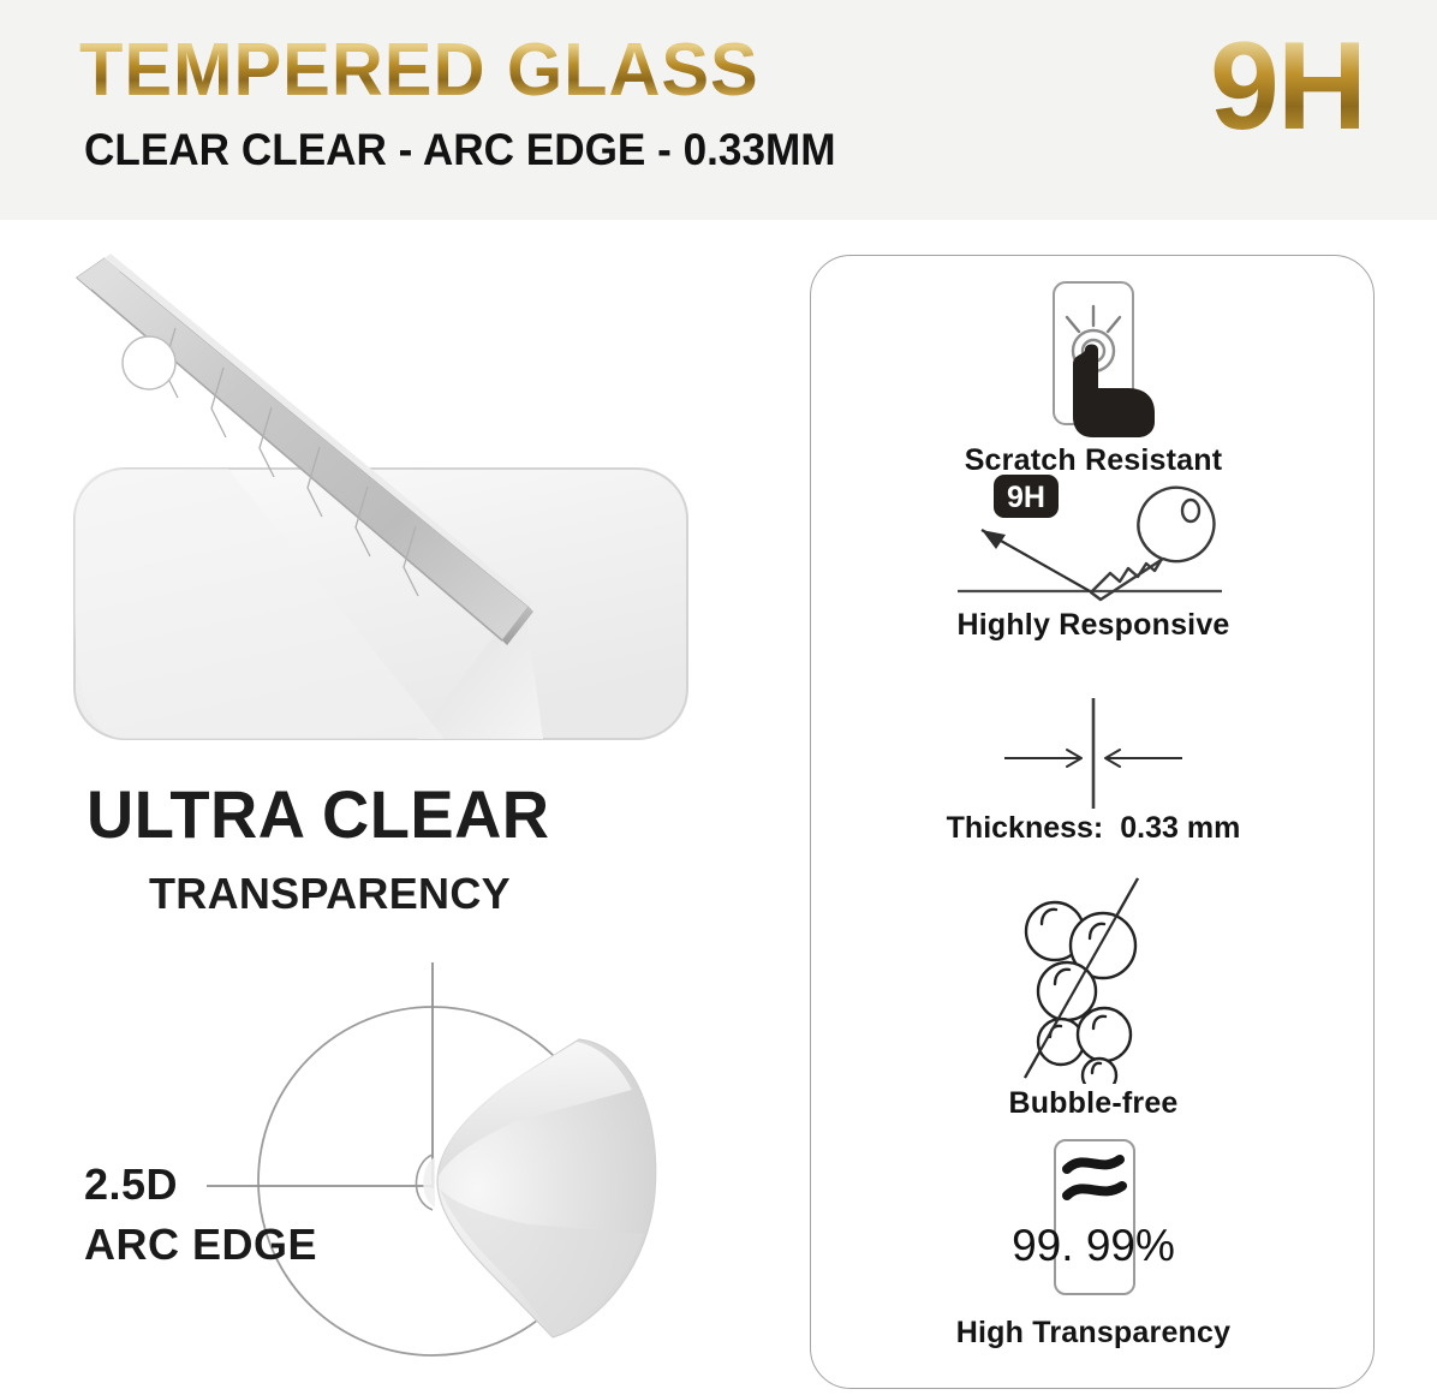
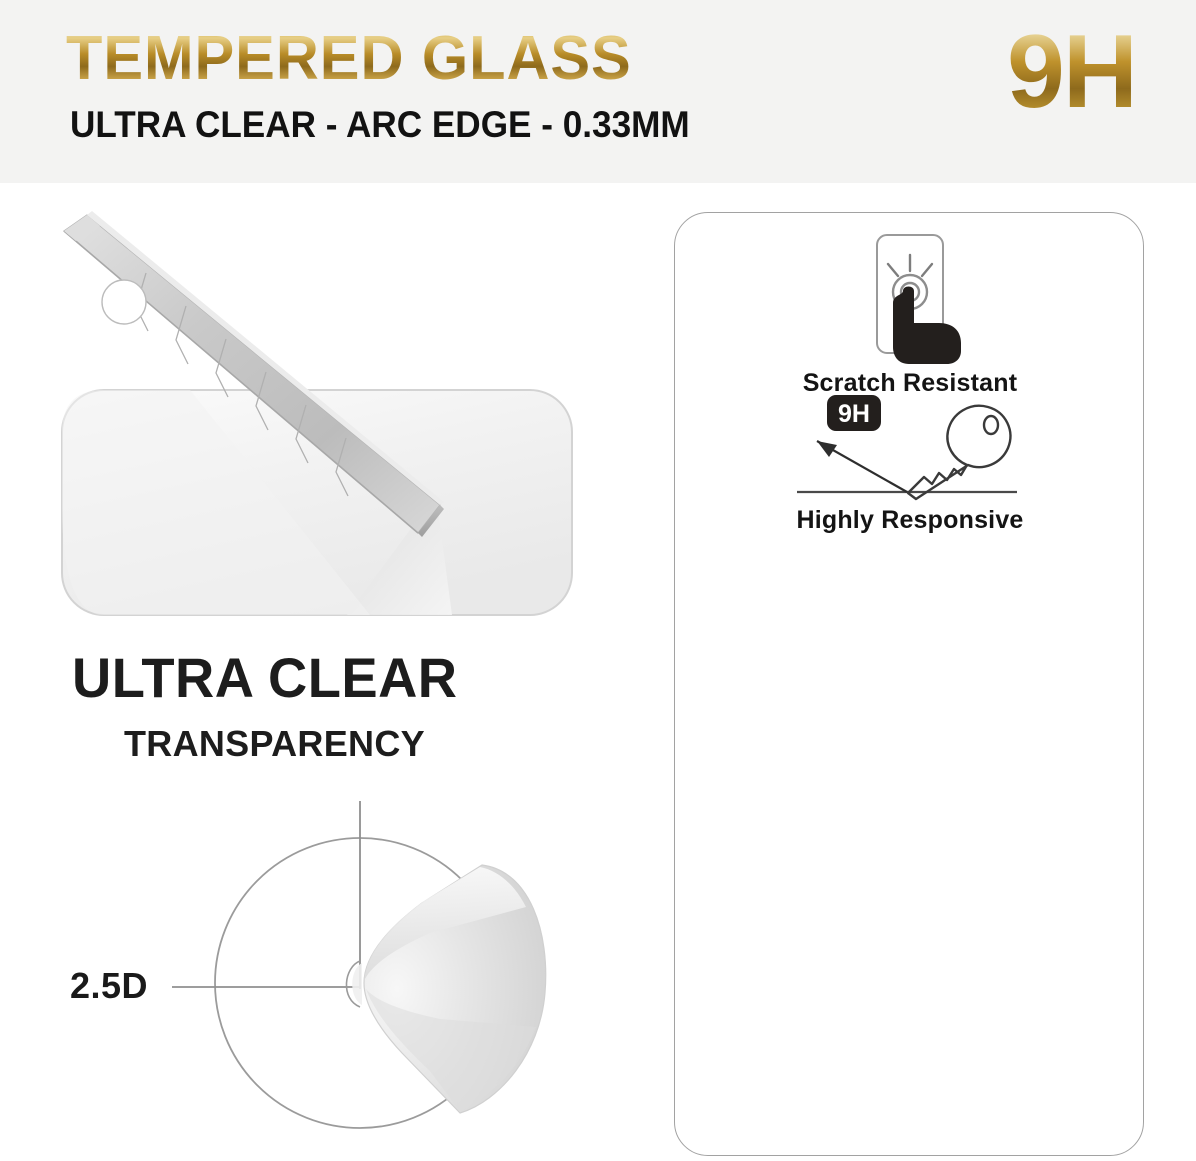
  TEMPERED GLASS
- CLEAR CLEAR - ARC EDGE - 0.33MM
+ ULTRA CLEAR - ARC EDGE - 0.33MM
  9H
  ULTRA CLEAR
  TRANSPARENCY
  2.5D
- ARC EDGE
  Scratch Resistant
  9H
  Highly Responsive
- Thickness: 0.33 mm
- Bubble-free
- 99. 99%
- High Transparency
